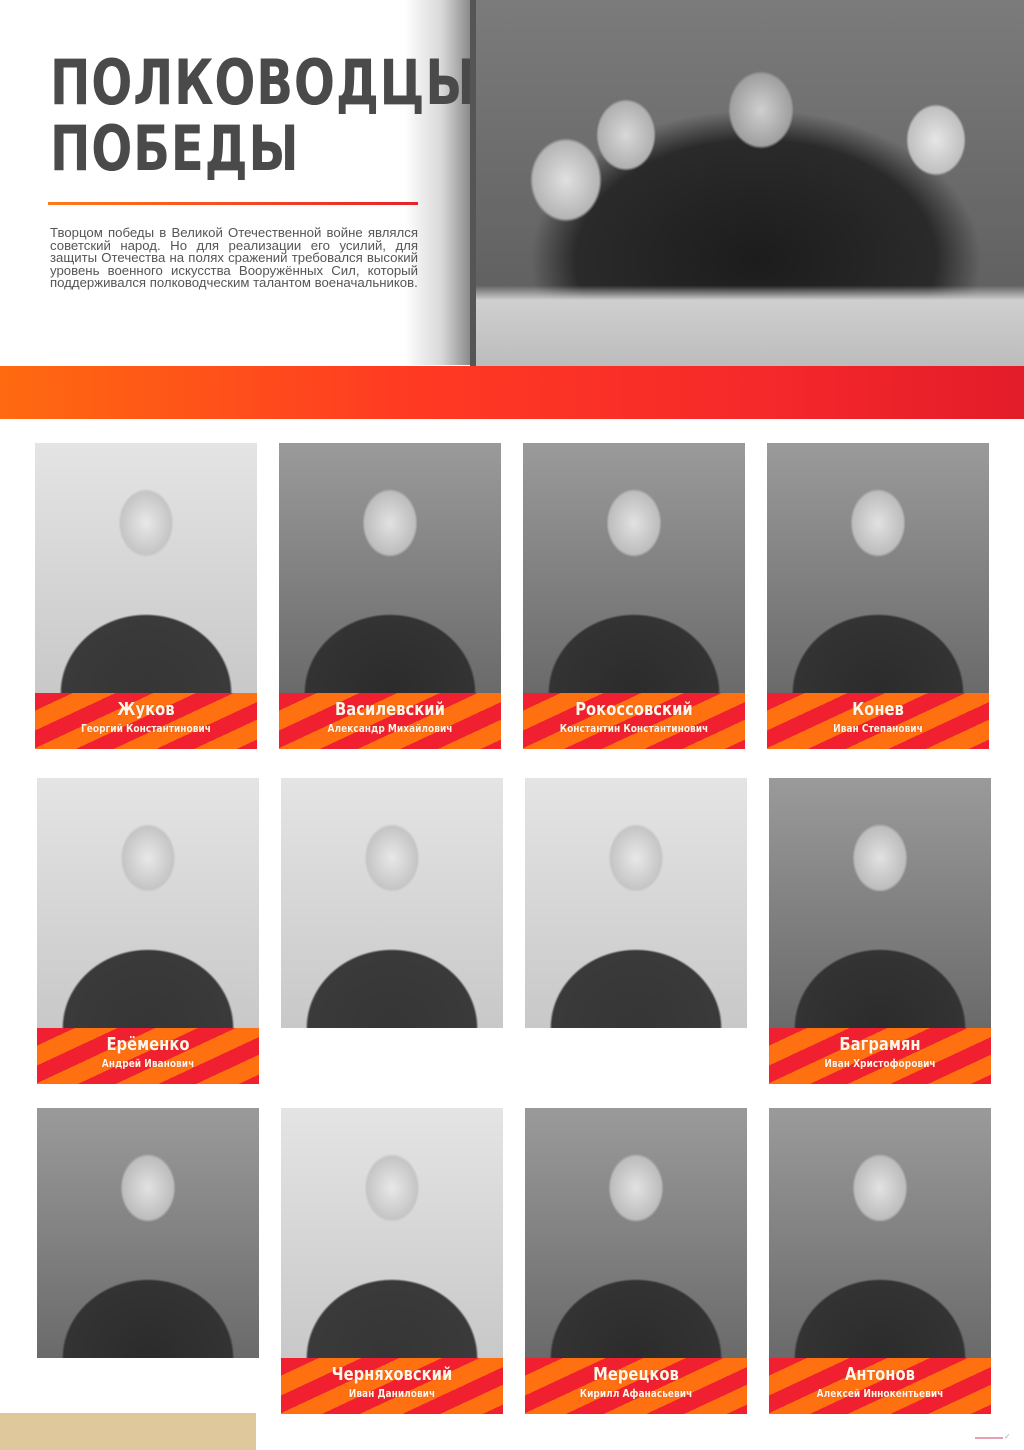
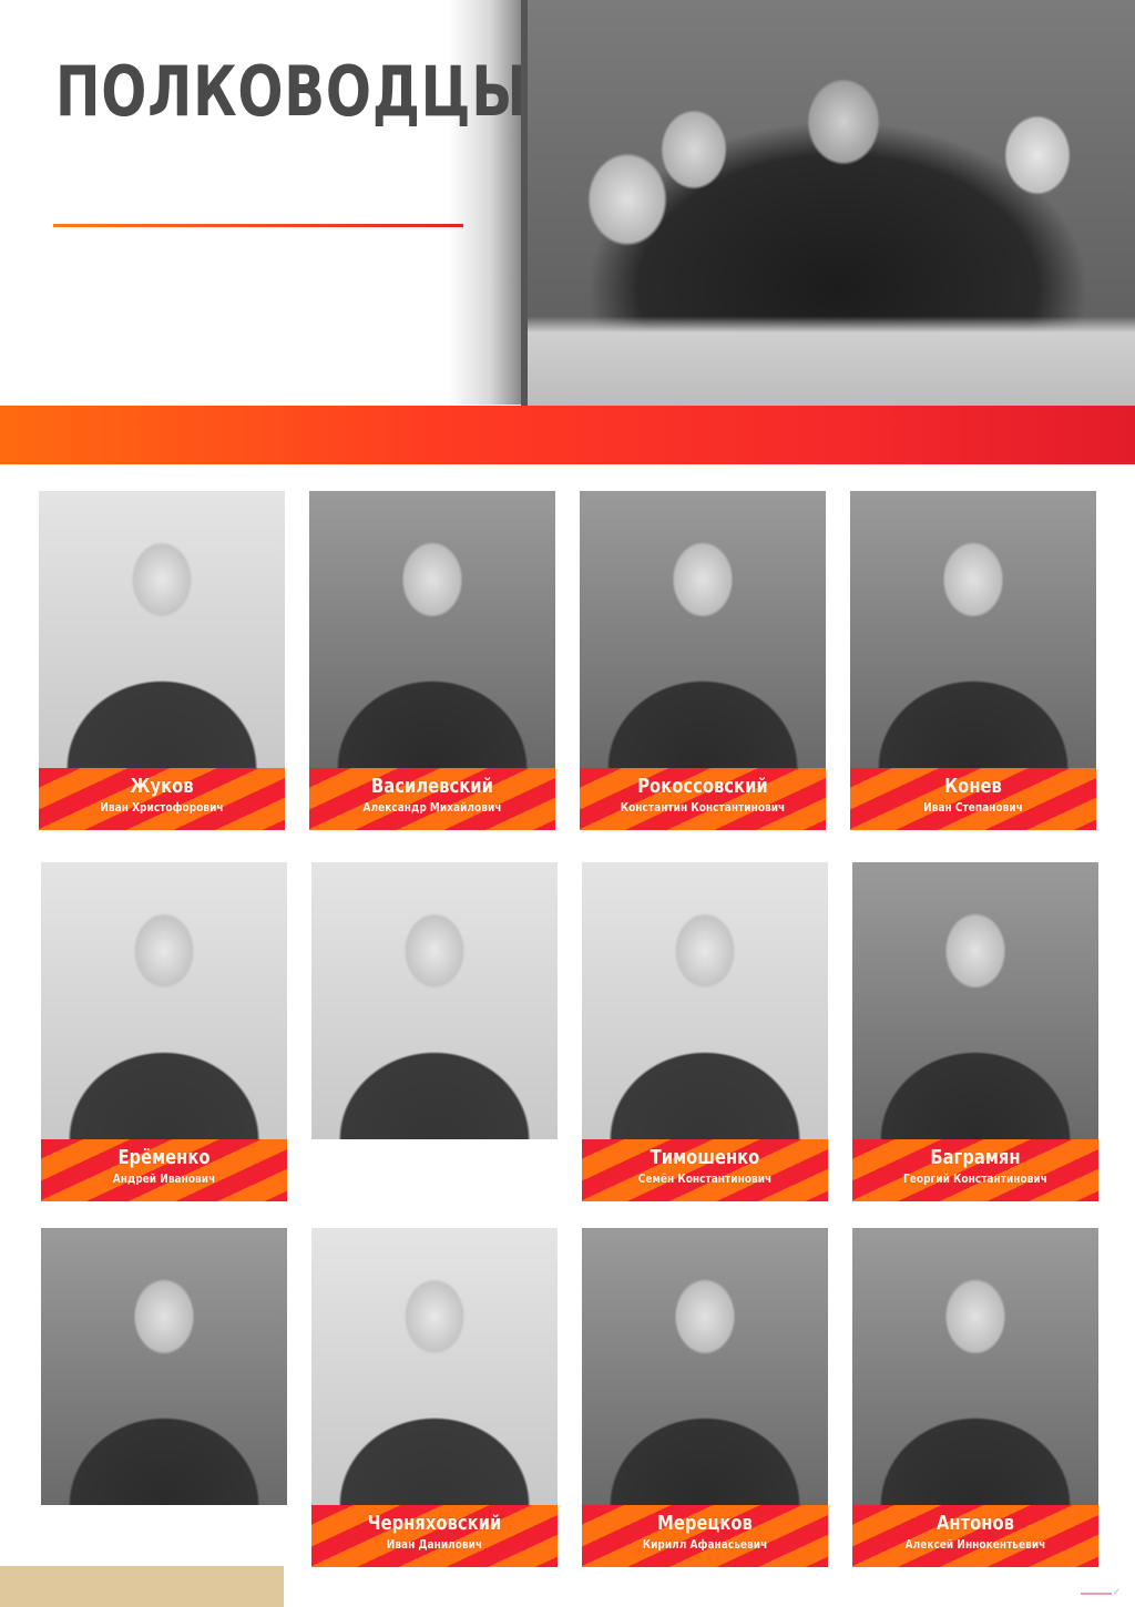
  ПОЛКОВОДЦЫ
- ПОБЕДЫ
- Творцом победы в Великой Отечественной войне являлся советский народ. Но для реализации его усилий, для защиты Отечества на полях сражений требовался высокий уровень военного искусства Вооружённых Сил, который поддерживался полководческим талантом военачальников.
  Жуков
- Георгий Константинович
+ Иван Христофорович
  Василевский
  Александр Михайлович
  Рокоссовский
  Константин Константинович
  Конев
  Иван Степанович
  Ерёменко
  Андрей Иванович
+ Тимошенко
+ Семён Константинович
  Баграмян
- Иван Христофорович
+ Георгий Константинович
  Черняховский
  Иван Данилович
  Мерецков
  Кирилл Афанасьевич
  Антонов
  Алексей Иннокентьевич
  ✓
